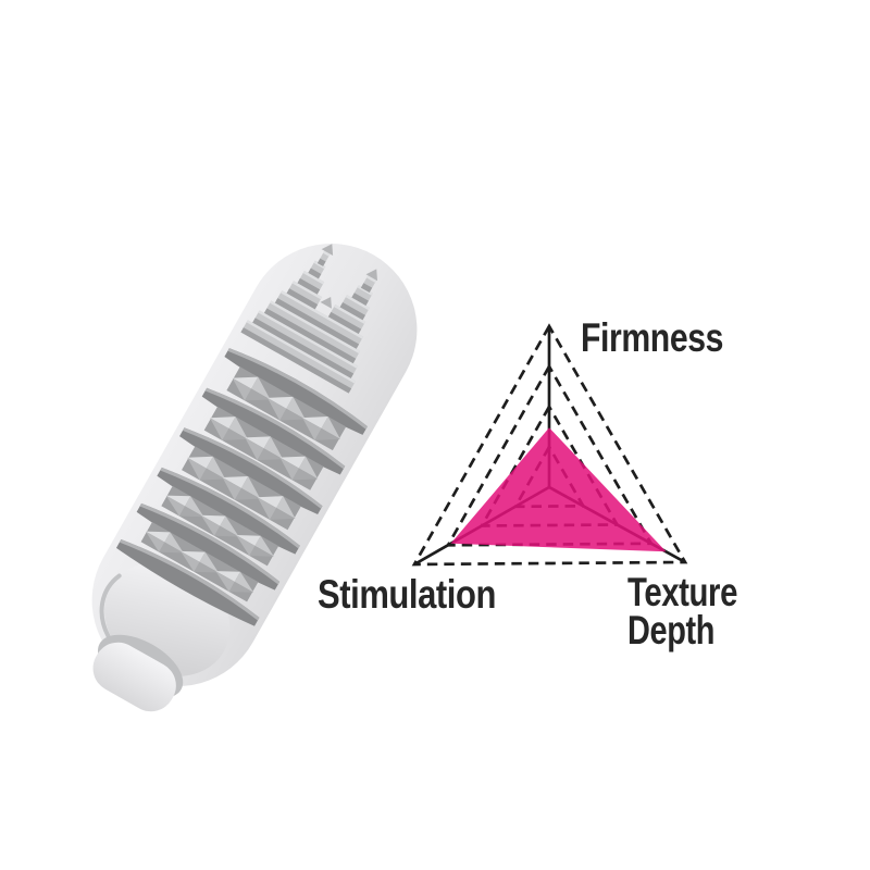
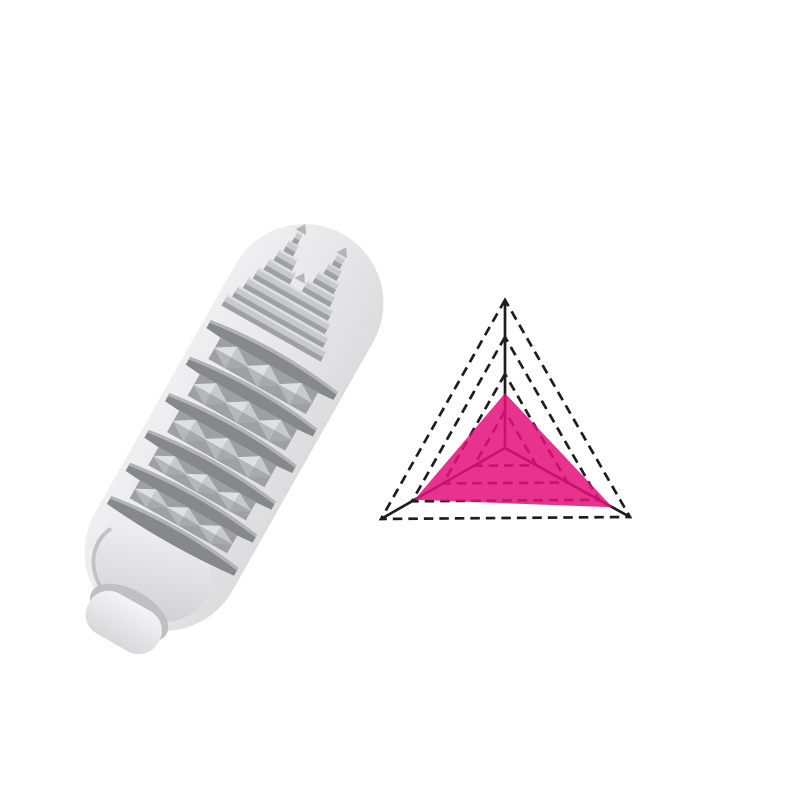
- Firmness
- Stimulation
- Texture
- Depth
